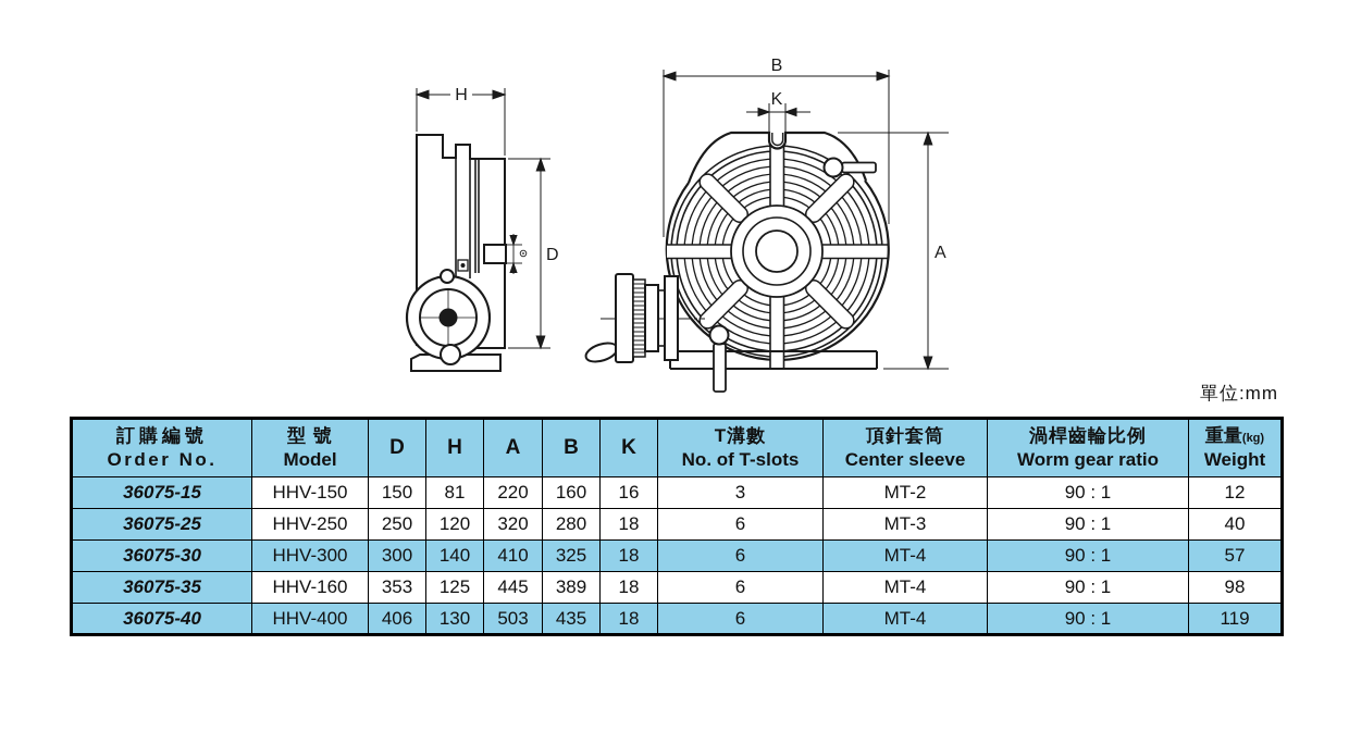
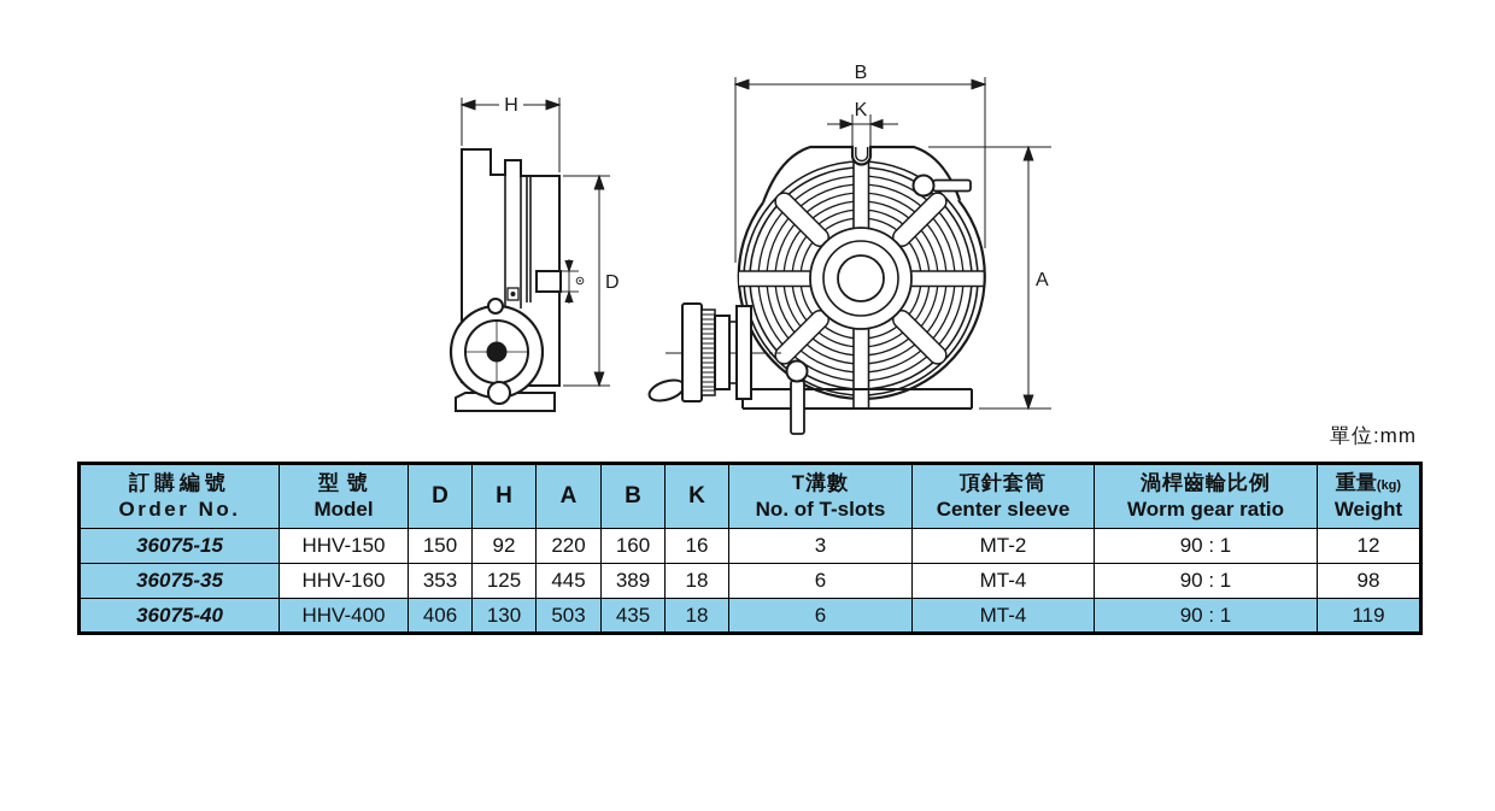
  H
  D
  B
  K
  A
  單位:mm
  訂購編號 Order No.	型 號 Model	D	H	A	B	K	T溝數 No. of T-slots	頂針套筒 Center sleeve	渦桿齒輪比例 Worm gear ratio	重量(kg) Weight
- 36075-15	HHV-150	150	81	220	160	16	3	MT-2	90 : 1	12
+ 36075-15	HHV-150	150	92	220	160	16	3	MT-2	90 : 1	12
- 36075-25	HHV-250	250	120	320	280	18	6	MT-3	90 : 1	40
- 36075-30	HHV-300	300	140	410	325	18	6	MT-4	90 : 1	57
  36075-35	HHV-160	353	125	445	389	18	6	MT-4	90 : 1	98
  36075-40	HHV-400	406	130	503	435	18	6	MT-4	90 : 1	119
